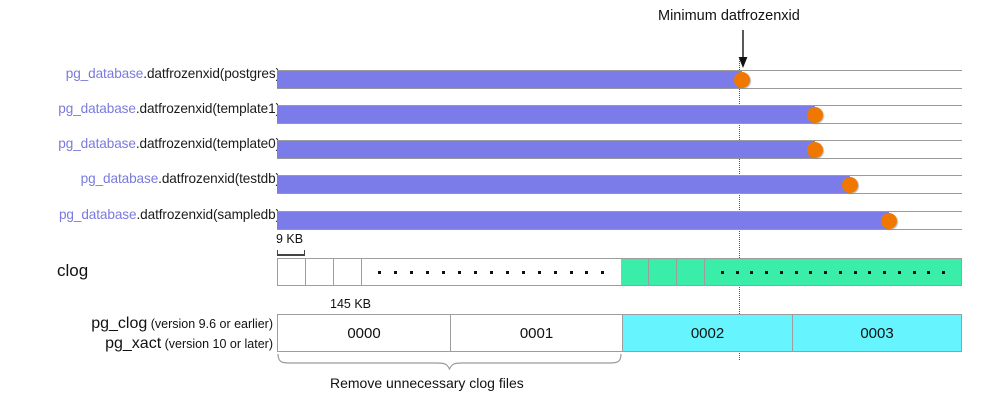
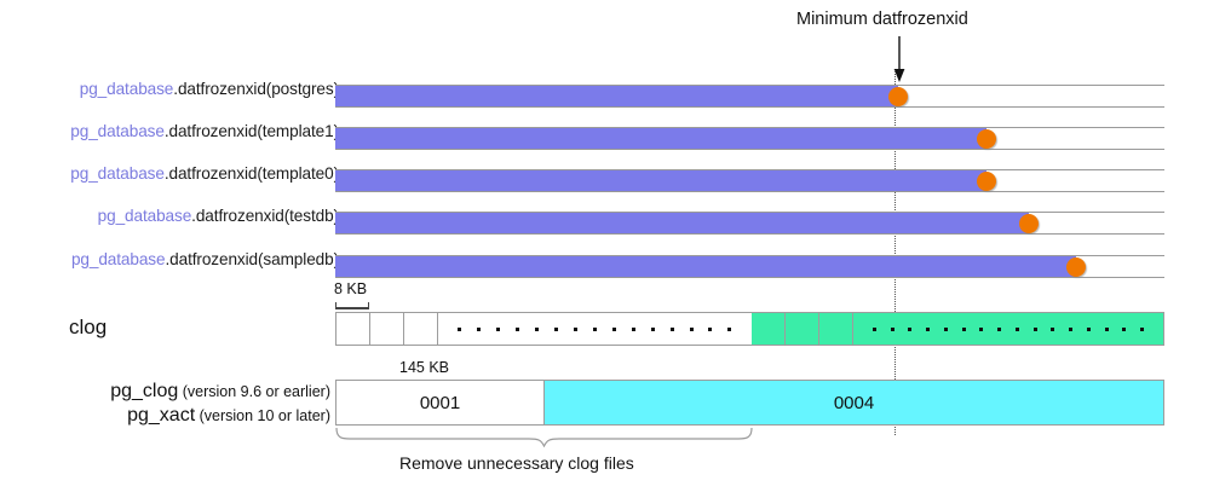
  Minimum datfrozenxid
  pg_database.datfrozenxid(postgres
  pg_database.datfrozenxid(template1
  pg_database.datfrozenxid(template0
  pg_database.datfrozenxid(testdb
  pg_database.datfrozenxid(sampledb
- 9 KB
+ 8 KB
  clog
  145 KB
  pg_clog (version 9.6 or earlier)
  pg_xact (version 10 or later)
- 0000
  0001
- 0002
- 0003
+ 0004
  Remove unnecessary clog files
